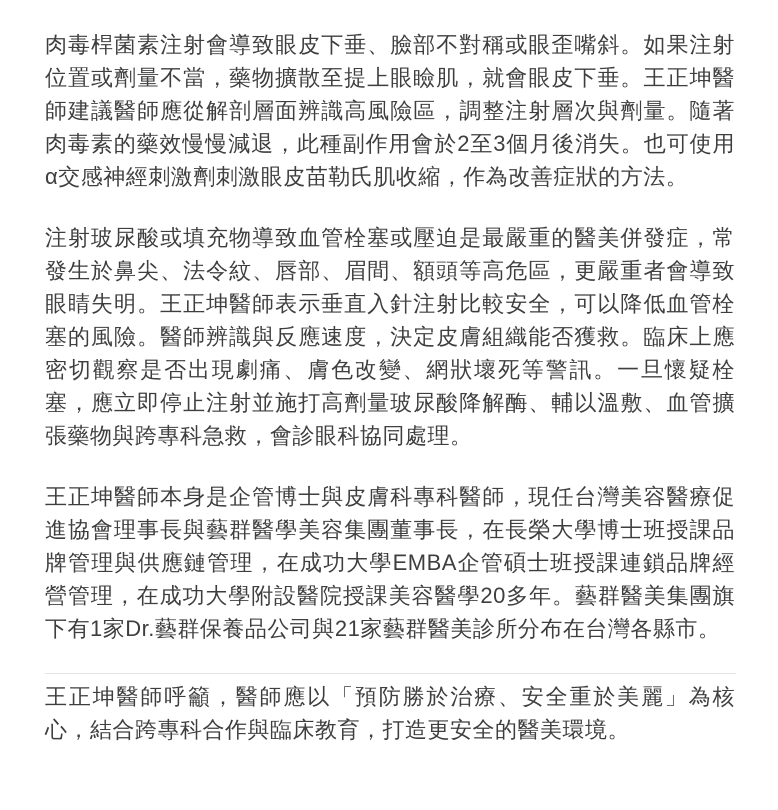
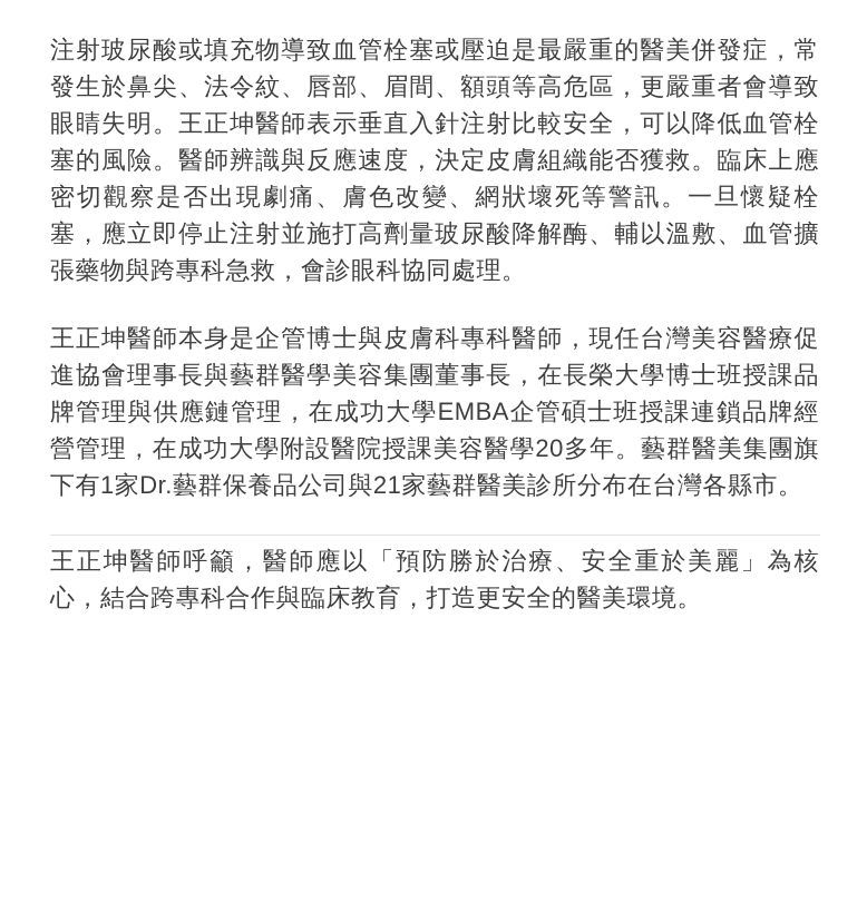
- 肉毒桿菌素注射會導致眼皮下垂、臉部不對稱或眼歪嘴斜。如果注射位置或劑量不當，藥物擴散至提上眼瞼肌，就會眼皮下垂。王正坤醫師建議醫師應從解剖層面辨識高風險區，調整注射層次與劑量。隨著肉毒素的藥效慢慢減退，此種副作用會於2至3個月後消失。也可使用α交感神經刺激劑刺激眼皮苗勒氏肌收縮，作為改善症狀的方法。
  注射玻尿酸或填充物導致血管栓塞或壓迫是最嚴重的醫美併發症，常發生於鼻尖、法令紋、唇部、眉間、額頭等高危區，更嚴重者會導致眼睛失明。王正坤醫師表示垂直入針注射比較安全，可以降低血管栓塞的風險。醫師辨識與反應速度，決定皮膚組織能否獲救。臨床上應密切觀察是否出現劇痛、膚色改變、網狀壞死等警訊。一旦懷疑栓塞，應立即停止注射並施打高劑量玻尿酸降解酶、輔以溫敷、血管擴張藥物與跨專科急救，會診眼科協同處理。
  王正坤醫師本身是企管博士與皮膚科專科醫師，現任台灣美容醫療促進協會理事長與藝群醫學美容集團董事長，在長榮大學博士班授課品牌管理與供應鏈管理，在成功大學EMBA企管碩士班授課連鎖品牌經營管理，在成功大學附設醫院授課美容醫學20多年。藝群醫美集團旗下有1家Dr.藝群保養品公司與21家藝群醫美診所分布在台灣各縣市。
  王正坤醫師呼籲，醫師應以「預防勝於治療、安全重於美麗」為核心，結合跨專科合作與臨床教育，打造更安全的醫美環境。
